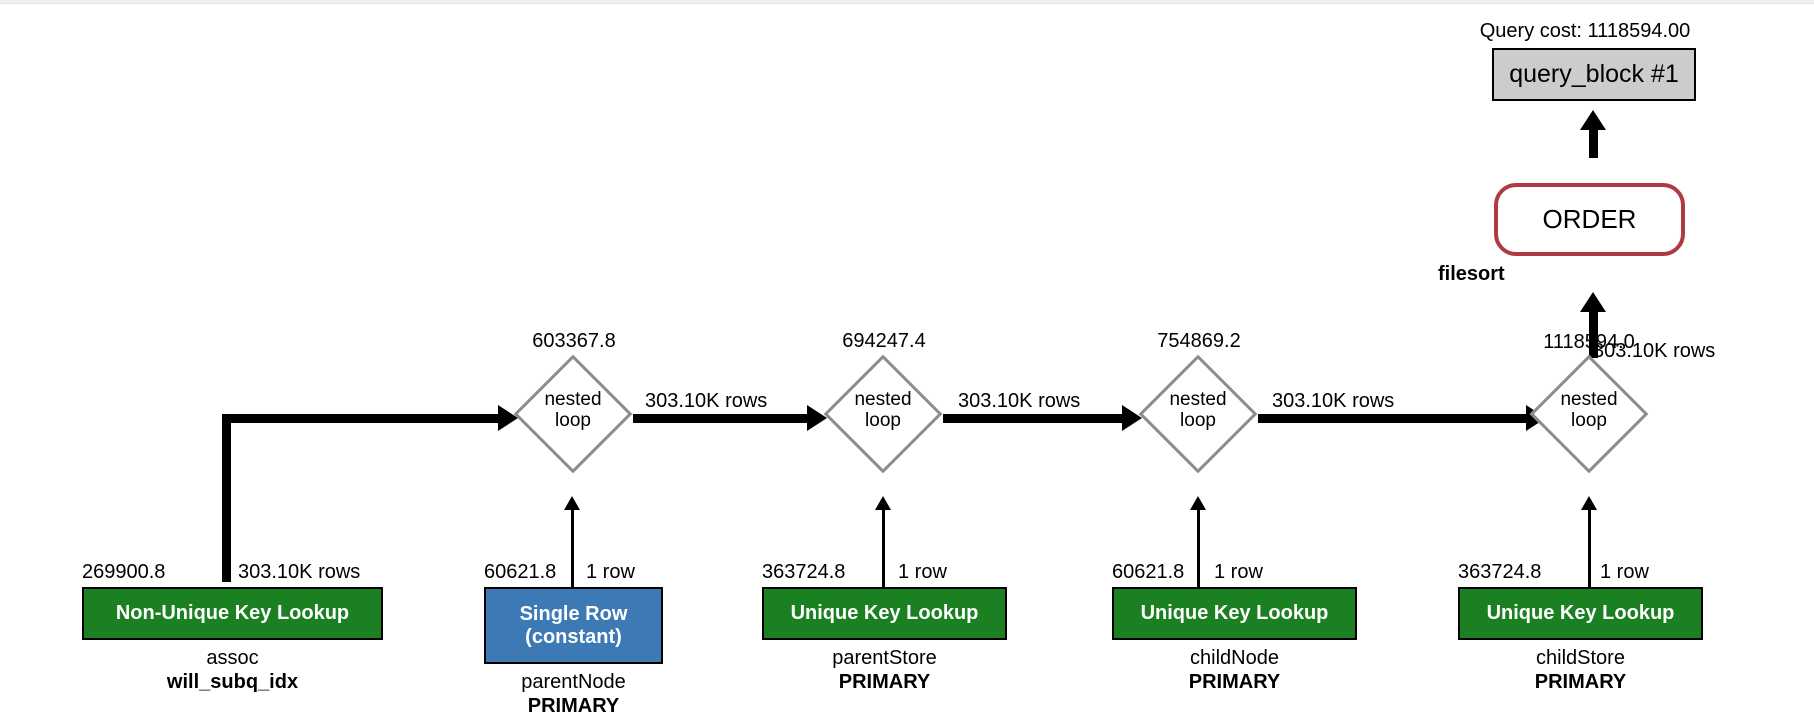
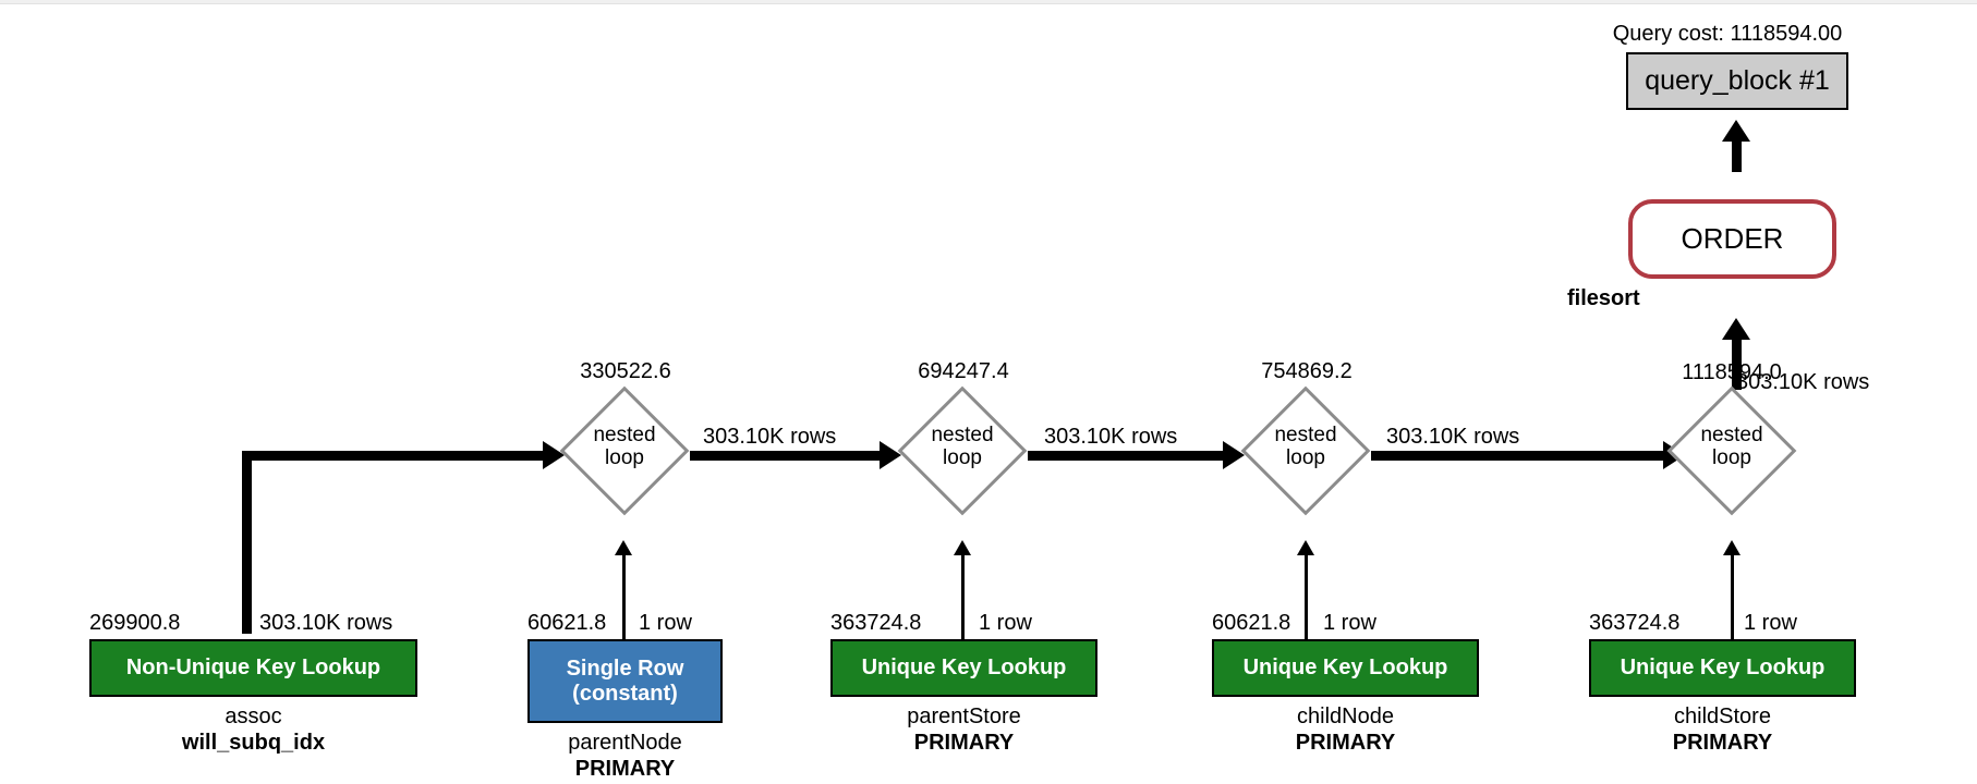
  Query cost: 1118594.00
  query_block #1
  ORDER
  filesort
  nested
  loop
- 603367.8
+ 330522.6
  303.10K rows
  nested
  loop
  694247.4
  303.10K rows
  nested
  loop
  754869.2
  303.10K rows
  nested
  loop
  1118594.0
  303.10K rows
  269900.8
  303.10K rows
  Non-Unique Key Lookup
  assoc
  will_subq_idx
  60621.8
  1 row
  Single Row
  (constant)
  parentNode
  PRIMARY
  363724.8
  1 row
  Unique Key Lookup
  parentStore
  PRIMARY
  60621.8
  1 row
  Unique Key Lookup
  childNode
  PRIMARY
  363724.8
  1 row
  Unique Key Lookup
  childStore
  PRIMARY
